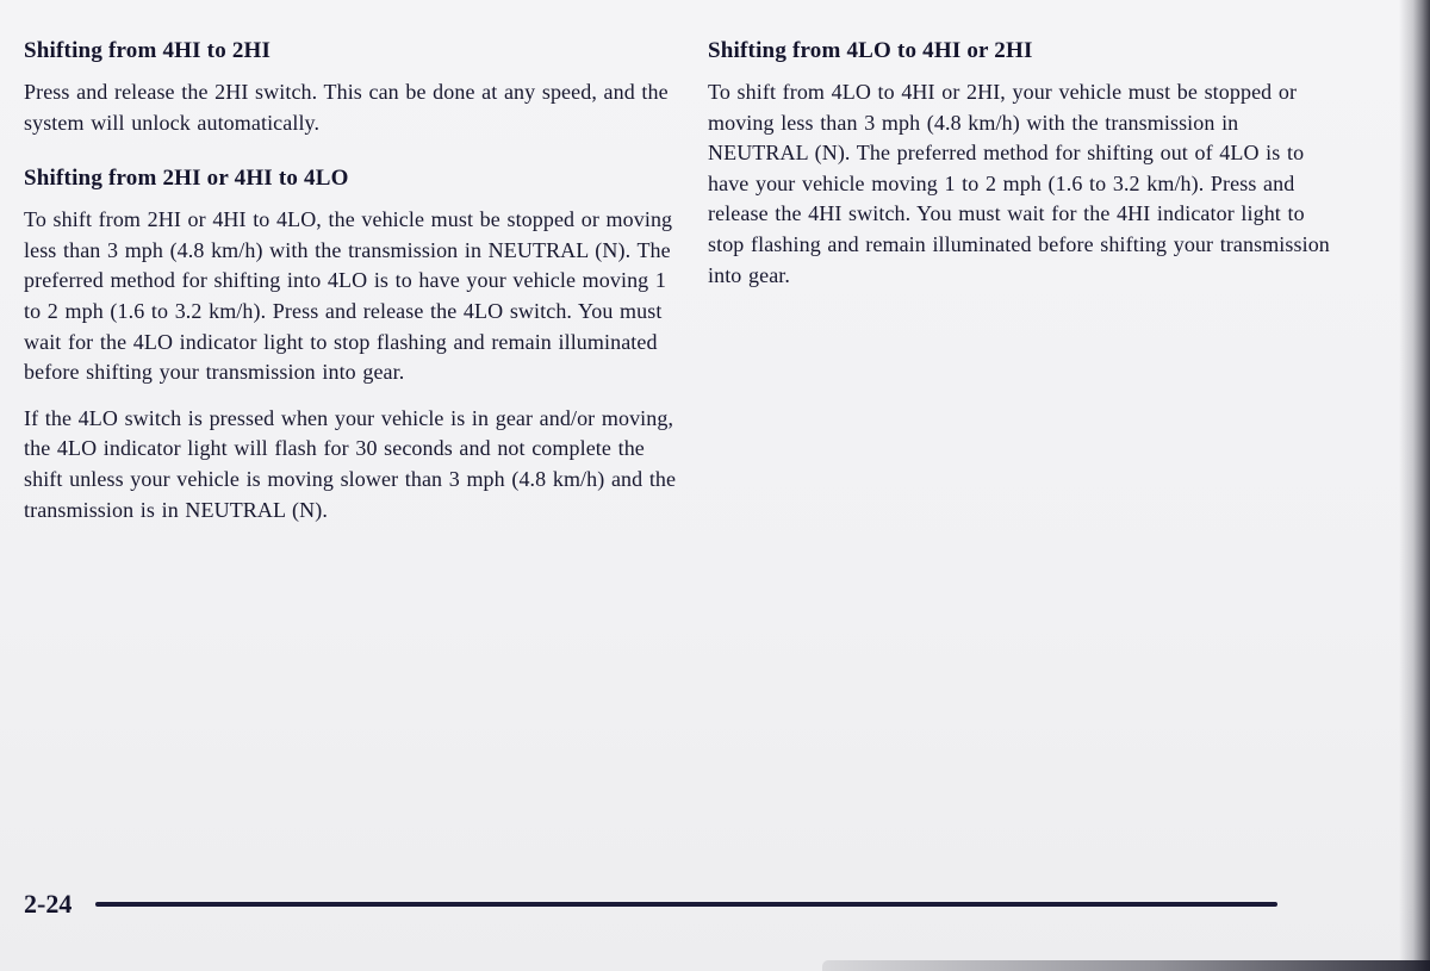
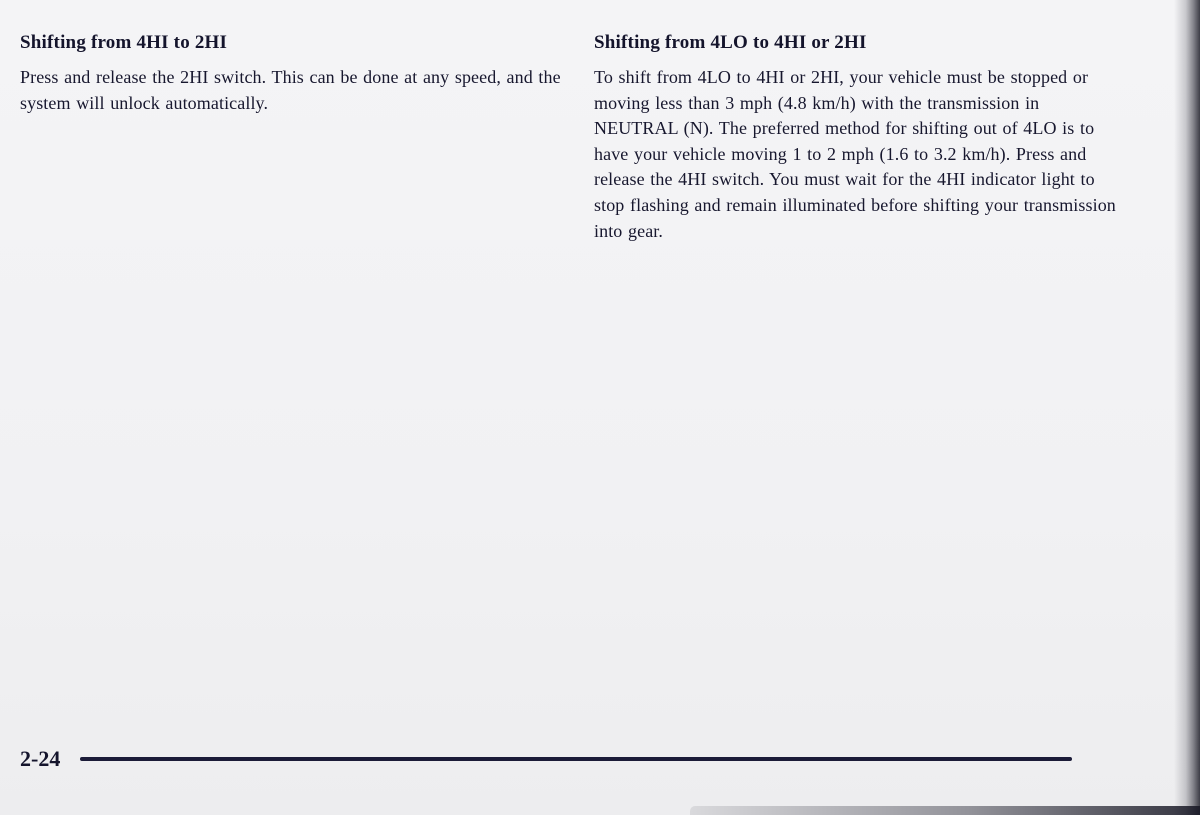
  Shifting from 4HI to 2HI
  Press and release the 2HI switch. This can be done at any speed, and the system will unlock automatically.
- Shifting from 2HI or 4HI to 4LO
- To shift from 2HI or 4HI to 4LO, the vehicle must be stopped or moving less than 3 mph (4.8 km/h) with the transmission in NEUTRAL (N). The preferred method for shifting into 4LO is to have your vehicle moving 1 to 2 mph (1.6 to 3.2 km/h). Press and release the 4LO switch. You must wait for the 4LO indicator light to stop flashing and remain illuminated before shifting your transmission into gear.
- If the 4LO switch is pressed when your vehicle is in gear and/or moving, the 4LO indicator light will flash for 30 seconds and not complete the shift unless your vehicle is moving slower than 3 mph (4.8 km/h) and the transmission is in NEUTRAL (N).
  Shifting from 4LO to 4HI or 2HI
  To shift from 4LO to 4HI or 2HI, your vehicle must be stopped or moving less than 3 mph (4.8 km/h) with the transmission in NEUTRAL (N). The preferred method for shifting out of 4LO is to have your vehicle moving 1 to 2 mph (1.6 to 3.2 km/h). Press and release the 4HI switch. You must wait for the 4HI indicator light to stop flashing and remain illuminated before shifting your transmission into gear.
  2-24
